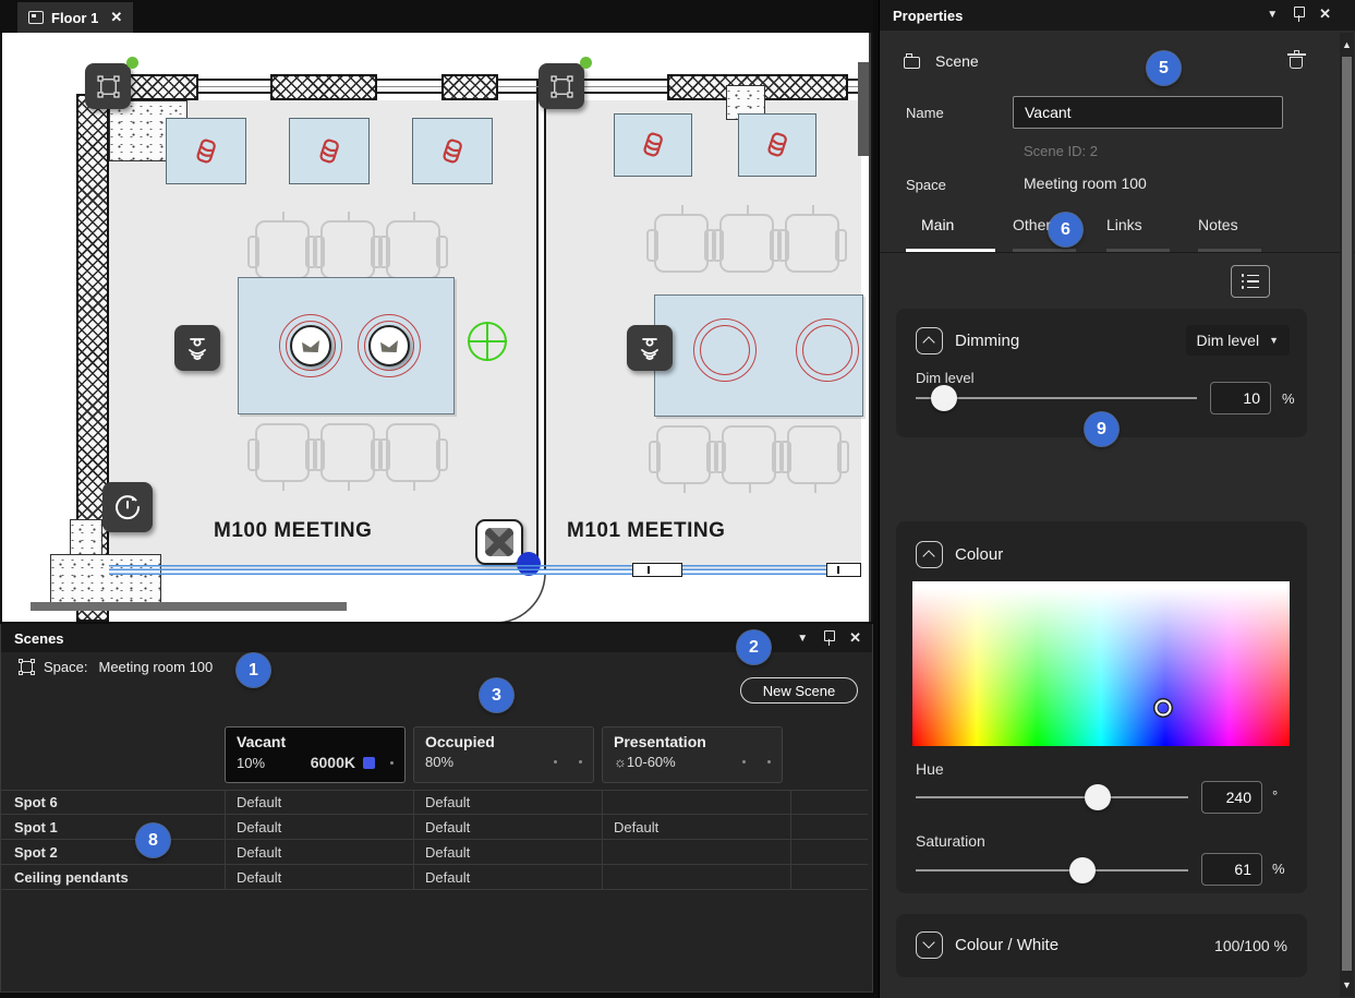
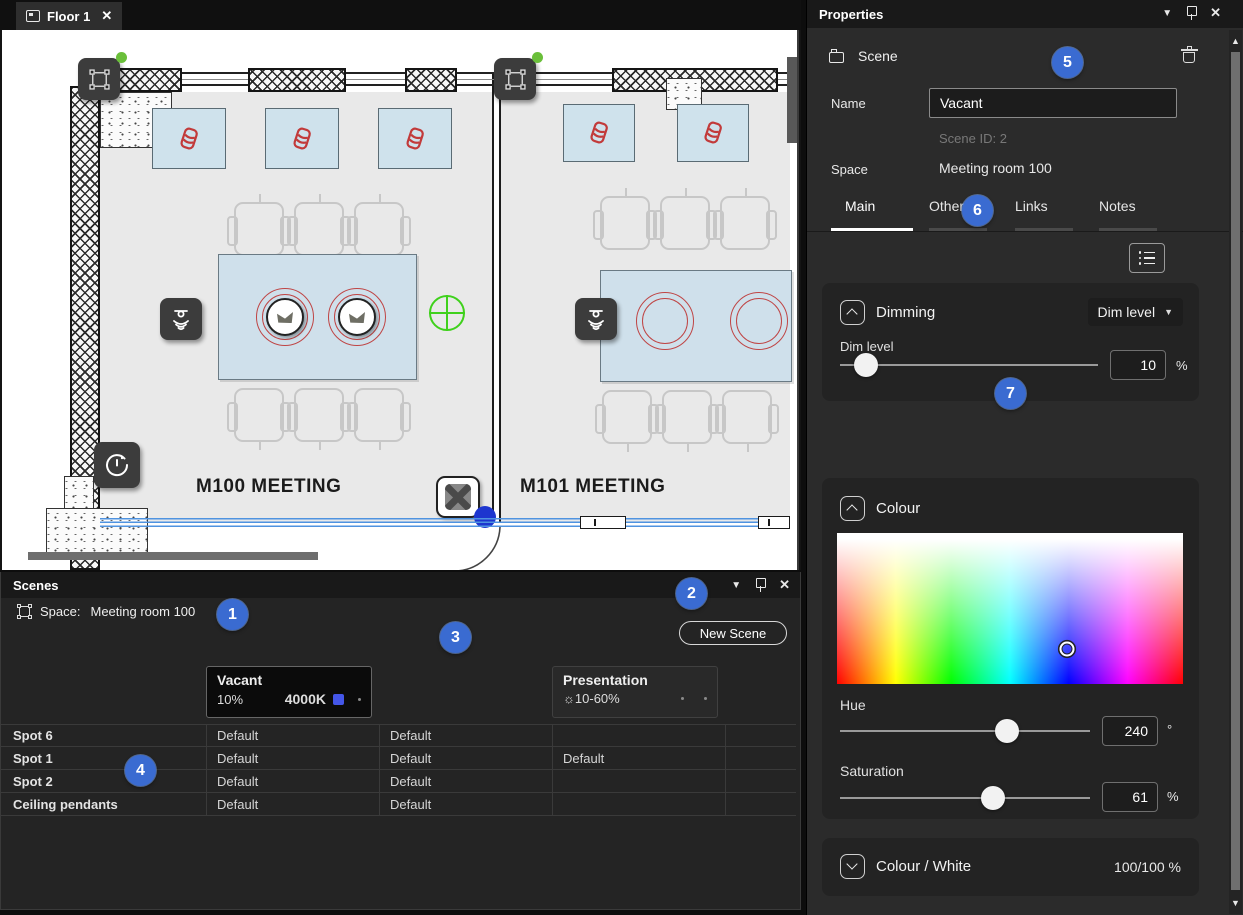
  Floor 1
  ✕
  M100 MEETING
  M101 MEETING
  Scenes
  ▼
  ✕
  Space:
  Meeting room 100
  New Scene
  Vacant
  10%
- 6000K
+ 4000K
- Occupied
- 80%
  Presentation
  ☼10-60%
  Spot 6
  Default
  Default
  Spot 1
  Default
  Default
  Default
  Spot 2
  Default
  Default
  Ceiling pendants
  Default
  Default
  Properties
  ▼
  ✕
  Scene
  Name
  Vacant
  Scene ID: 2
  Space
  Meeting room 100
  Main
  Othe
  Links
  Notes
  Dimming
  Dim level
  ▼
  Dim level
  10
  %
  Colour
  Hue
  240
  °
  Saturation
  61
  %
  Colour / White
  100/100 %
  ▲
  ▼
  1
  2
  3
- 8
+ 4
  5
  6
- 9
+ 7
